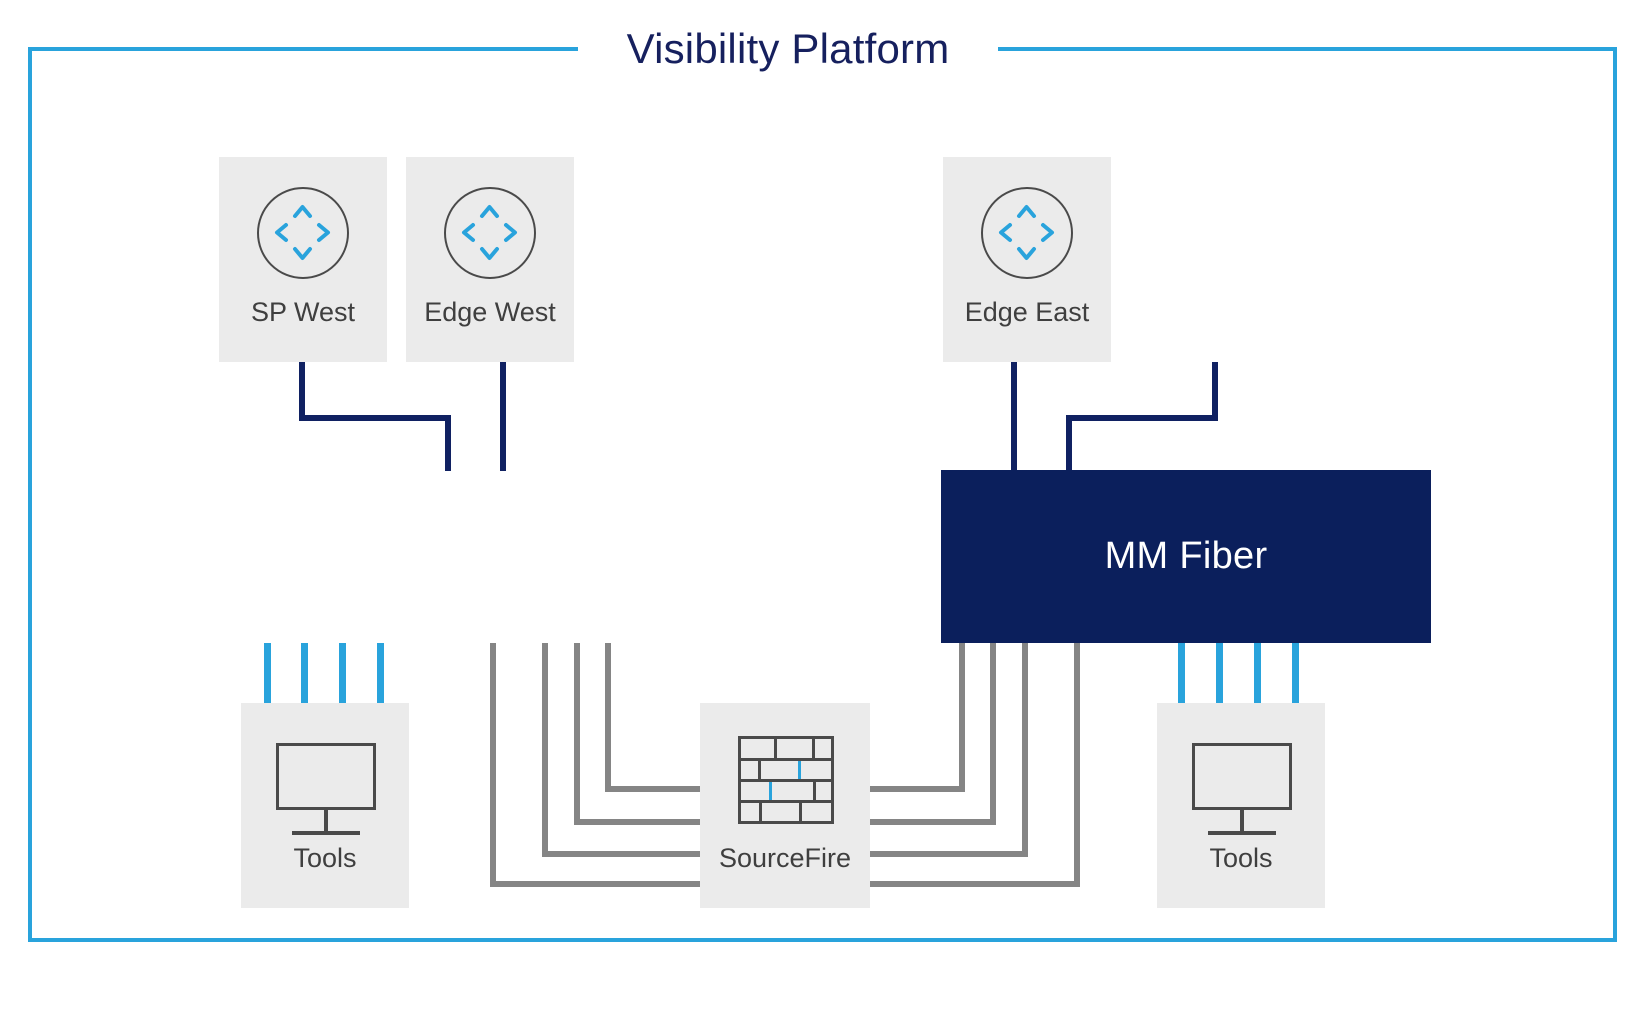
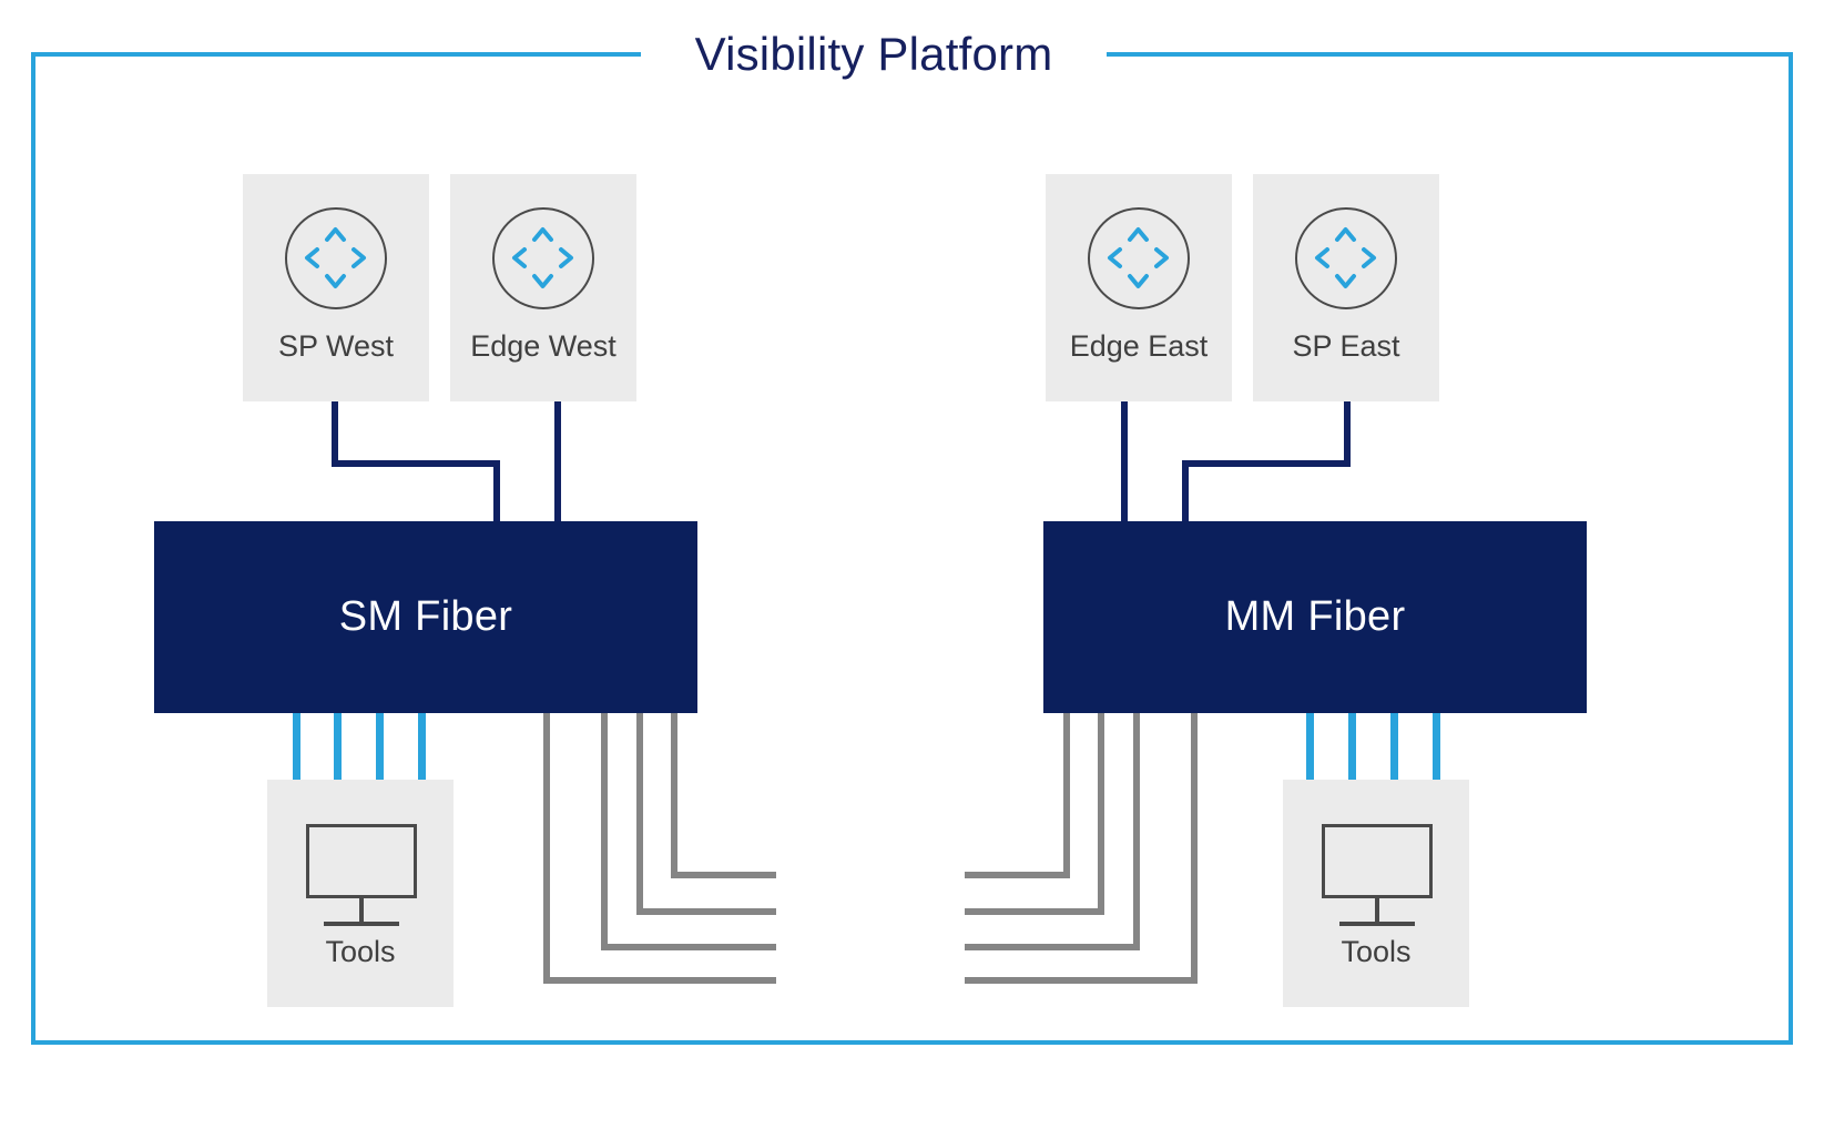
  Visibility Platform
  SP West
  Edge West
  Edge East
+ SP East
+ SM Fiber
  MM Fiber
  Tools
  Tools
- SourceFire
